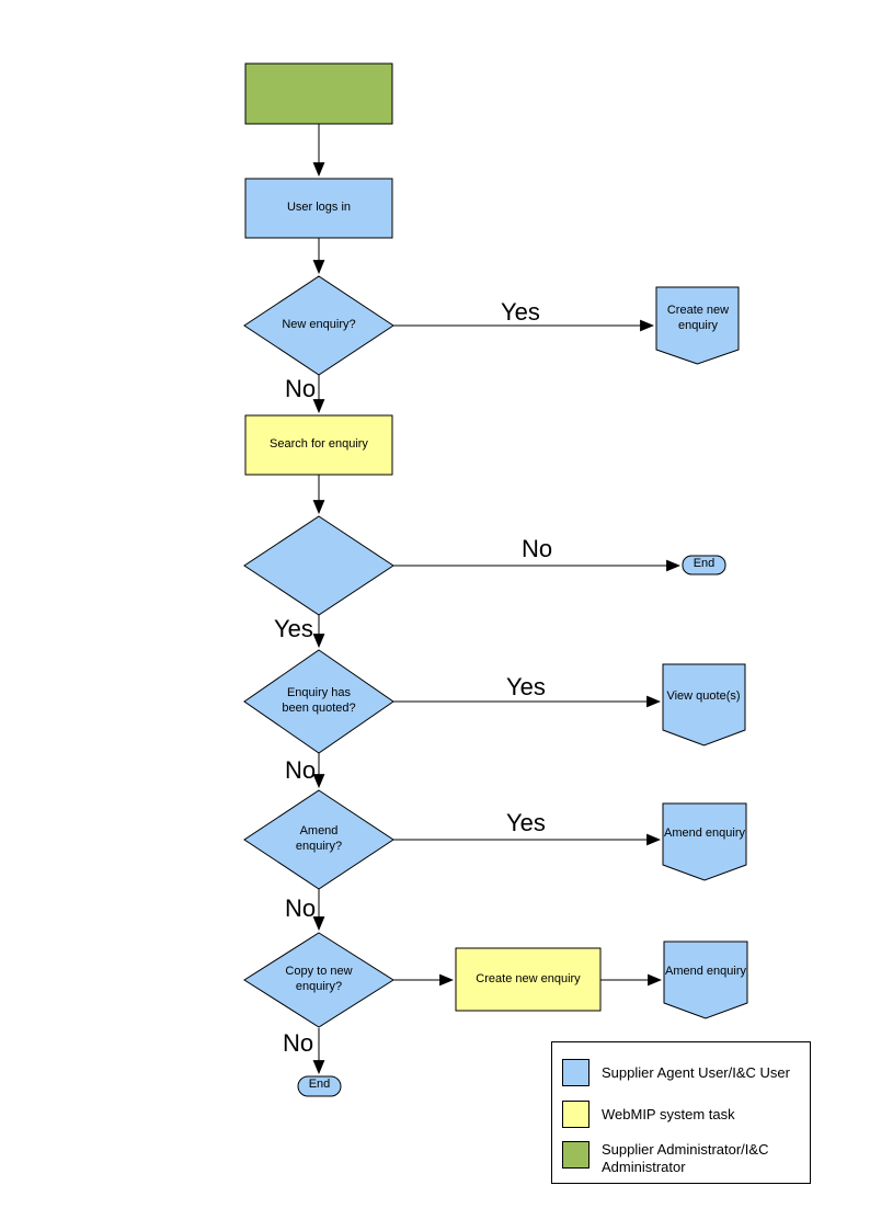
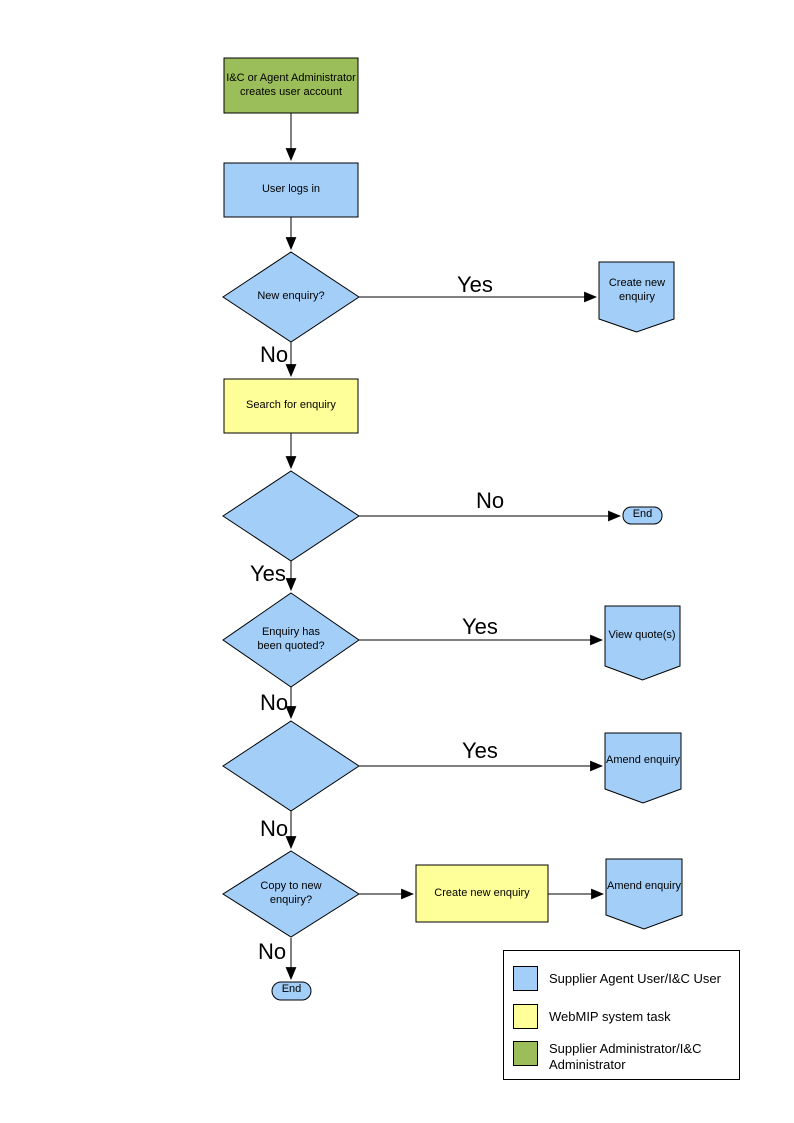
+ I&C or Agent Administrator creates user account
  User logs in
  New enquiry?
  Create new enquiry
  Search for enquiry
  End
  Enquiry has been quoted?
  View quote(s)
- Amend enquiry?
  Amend enquiry
  Copy to new enquiry?
  Create new enquiry
  Amend enquiry
  End
  Yes
  No
  No
  Yes
  Yes
  No
  Yes
  No
  No
  Supplier Agent User/I&C User
  WebMIP system task
  Supplier Administrator/I&C Administrator
